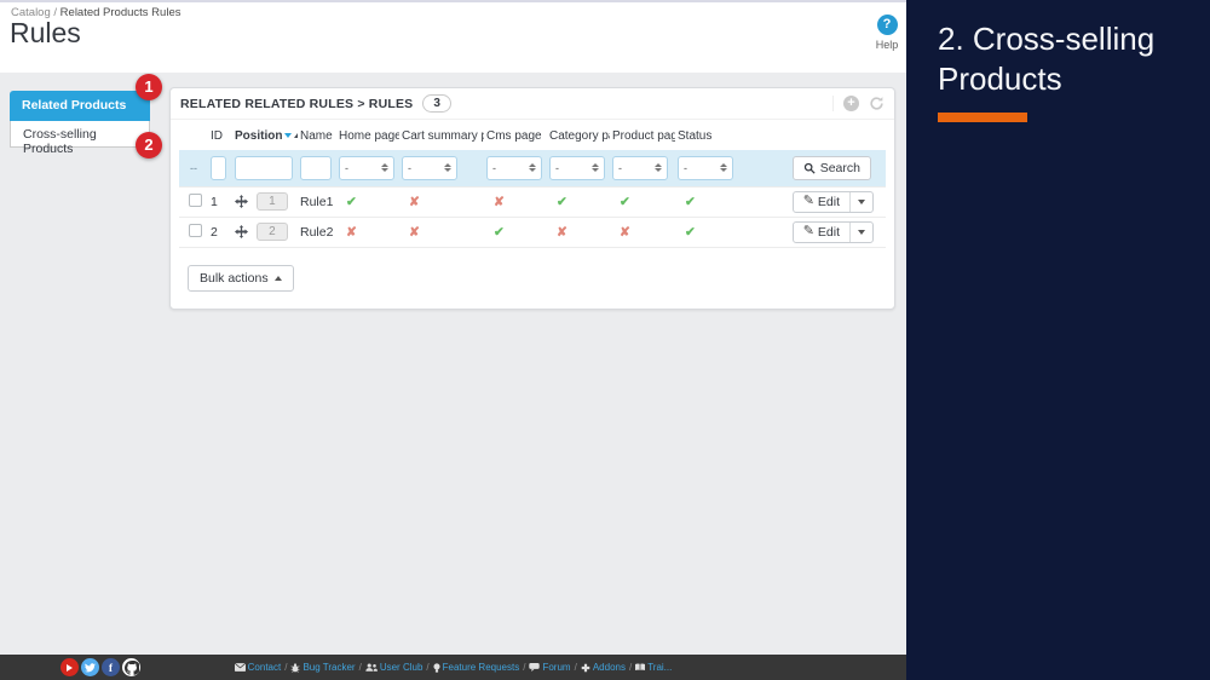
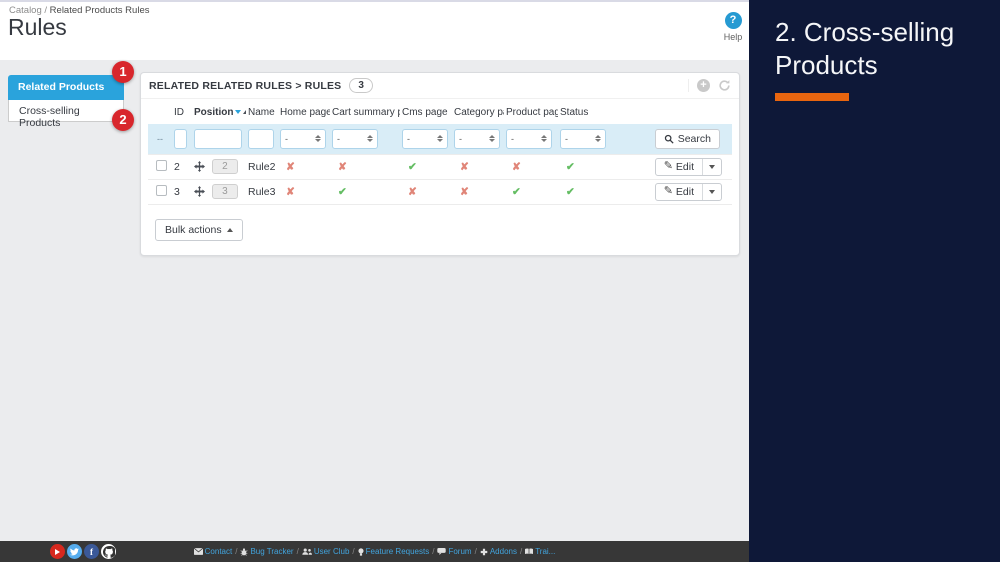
  Catalog / Related Products Rules
  Rules
  ?
  Help
  Related Products
  Cross-selling Products
  1
  2
  RELATED RELATED RULES > RULES
  3
  +
  	ID	Position	Name	Home page	Cart summary	Cms page	Category p	Product pag	Status
  --				-	-	-	-	-	-	Search
- 	1	1	Rule1	✔	✘	✘	✔	✔	✔	✎ Edit
  	2	2	Rule2	✘	✘	✔	✘	✘	✔	✎ Edit
+ 	3	3	Rule3	✘	✔	✘	✘	✔	✔	✎ Edit
  Bulk actions
  f
  Contact
  /
  Bug Tracker
  /
  User Club
  /
  Feature Requests
  /
  Forum
  /
  Addons
  /
  Trai...
  2. Cross-selling Products
